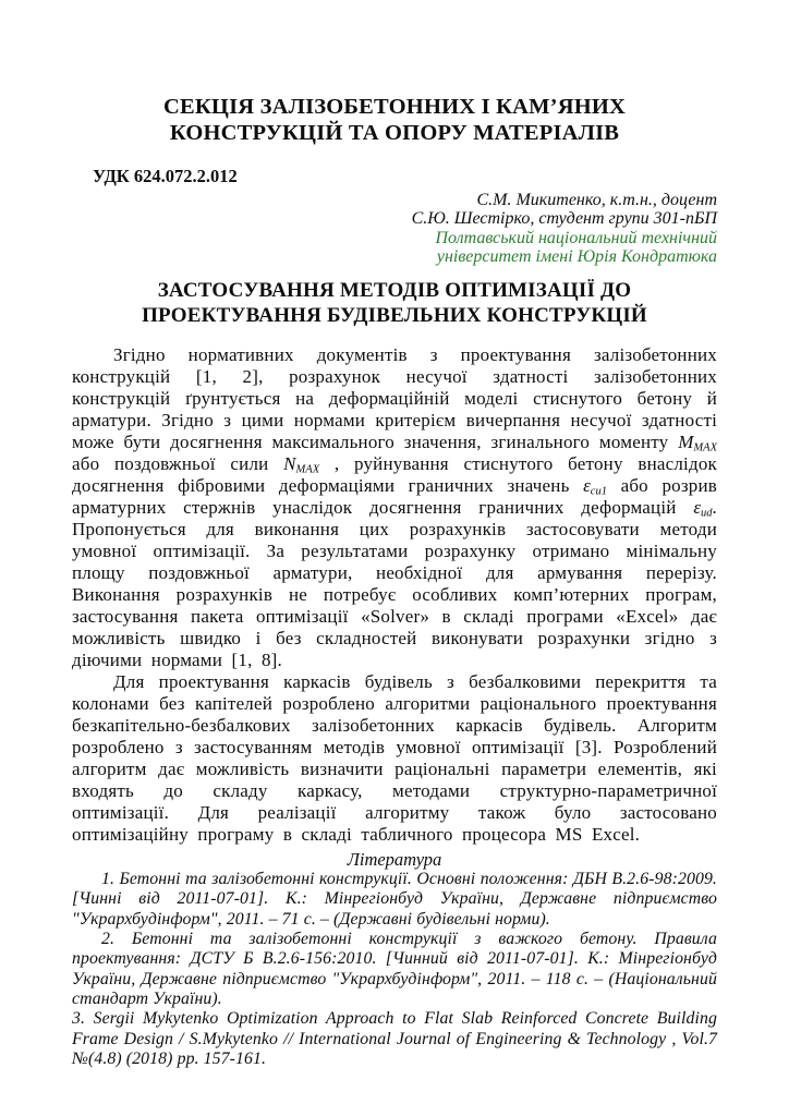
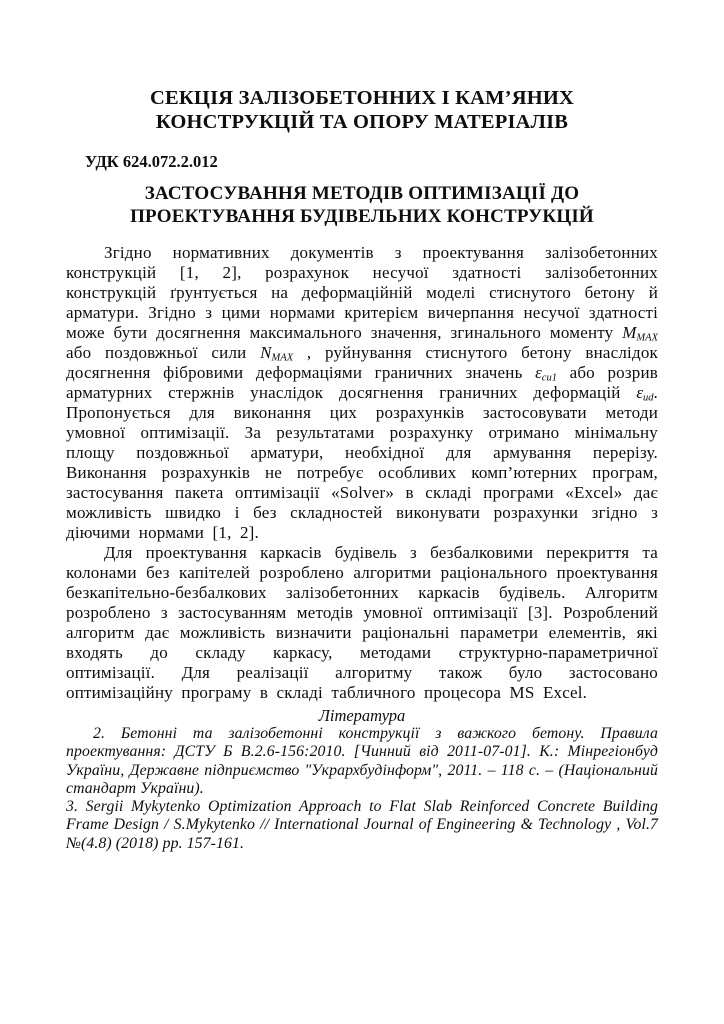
  СЕКЦІЯ ЗАЛІЗОБЕТОННИХ І КАМ’ЯНИХ
  КОНСТРУКЦІЙ ТА ОПОРУ МАТЕРІАЛІВ
  УДК 624.072.2.012
- С.М. Микитенко, к.т.н., доцент
- С.Ю. Шестірко, студент групи 301-пБП
- Полтавський національний технічний
- університет імені Юрія Кондратюка
  ЗАСТОСУВАННЯ МЕТОДІВ ОПТИМІЗАЦІЇ ДО
  ПРОЕКТУВАННЯ БУДІВЕЛЬНИХ КОНСТРУКЦІЙ
- Згідно нормативних документів з проектування залізобетонних конструкцій [1, 2], розрахунок несучої здатності залізобетонних конструкцій ґрунтується на деформаційній моделі стиснутого бетону й арматури. Згідно з цими нормами критерієм вичерпання несучої здатності може бути досягнення максимального значення, згинального моменту MMAX або поздовжньої сили NMAX , руйнування стиснутого бетону внаслідок досягнення фібровими деформаціями граничних значень εcu1 або розрив арматурних стержнів унаслідок досягнення граничних деформацій εud. Пропонується для виконання цих розрахунків застосовувати методи умовної оптимізації. За результатами розрахунку отримано мінімальну площу поздовжньої арматури, необхідної для армування перерізу. Виконання розрахунків не потребує особливих комп’ютерних програм, застосування пакета оптимізації «Solver» в складі програми «Excel» дає можливість швидко і без складностей виконувати розрахунки згідно з діючими нормами [1, 8].
+ Згідно нормативних документів з проектування залізобетонних конструкцій [1, 2], розрахунок несучої здатності залізобетонних конструкцій ґрунтується на деформаційній моделі стиснутого бетону й арматури. Згідно з цими нормами критерієм вичерпання несучої здатності може бути досягнення максимального значення, згинального моменту MMAX або поздовжньої сили NMAX , руйнування стиснутого бетону внаслідок досягнення фібровими деформаціями граничних значень εcu1 або розрив арматурних стержнів унаслідок досягнення граничних деформацій εud. Пропонується для виконання цих розрахунків застосовувати методи умовної оптимізації. За результатами розрахунку отримано мінімальну площу поздовжньої арматури, необхідної для армування перерізу. Виконання розрахунків не потребує особливих комп’ютерних програм, застосування пакета оптимізації «Solver» в складі програми «Excel» дає можливість швидко і без складностей виконувати розрахунки згідно з діючими нормами [1, 2].
  Для проектування каркасів будівель з безбалковими перекриття та колонами без капітелей розроблено алгоритми раціонального проектування безкапітельно-безбалкових залізобетонних каркасів будівель. Алгоритм розроблено з застосуванням методів умовної оптимізації [3]. Розроблений алгоритм дає можливість визначити раціональні параметри елементів, які входять до складу каркасу, методами структурно-параметричної оптимізації. Для реалізації алгоритму також було застосовано оптимізаційну програму в складі табличного процесора MS Excel.
  Література
- 1. Бетонні та залізобетонні конструкції. Основні положення: ДБН В.2.6-98:2009. [Чинні від 2011-07-01]. К.: Мінрегіонбуд України, Державне підприємство "Укрархбудінформ", 2011. – 71 с. – (Державні будівельні норми).
  2. Бетонні та залізобетонні конструкції з важкого бетону. Правила проектування: ДСТУ Б В.2.6-156:2010. [Чинний від 2011-07-01]. К.: Мінрегіонбуд України, Державне підприємство "Укрархбудінформ", 2011. – 118 с. – (Національний стандарт України).
  3. Sergii Mykytenko Optimization Approach to Flat Slab Reinforced Concrete Building Frame Design / S.Mykytenko // International Journal of Engineering & Technology , Vol.7 №(4.8) (2018) pp. 157-161.
